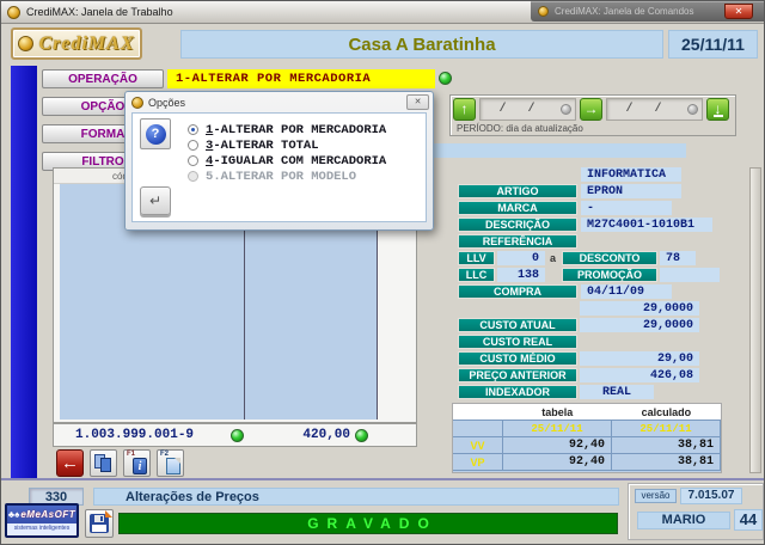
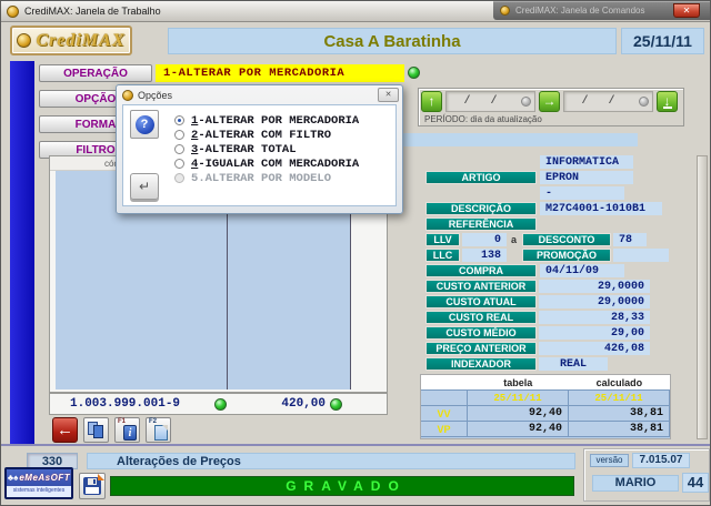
  CrediMAX: Janela de Trabalho
  CrediMAX: Janela de Comandos
  ✕
  CrediMAX
  Casa A Baratinha
  25/11/11
  OPERAÇÃO
  OPÇÃO
  FORMA
  FILTRO
  1-ALTERAR POR MERCADORIA
  1.003.999.001-9
  420,00
  ←
  i
  ↑
  / /
  →
  / /
  ↓
  PERÍODO: dia da atualização
  INFORMATICA
  ARTIGO
  EPRON
- MARCA
  -
  DESCRIÇÃO
  M27C4001-1010B1
  REFERÊNCIA
  LLV
  0
  a
  DESCONTO
  78
  LLC
  138
  PROMOÇÃO
  COMPRA
  04/11/09
+ CUSTO ANTERIOR
  29,0000
  CUSTO ATUAL
  29,0000
  CUSTO REAL
+ 28,33
  CUSTO MÉDIO
  29,00
  PREÇO ANTERIOR
  426,08
  INDEXADOR
  REAL
  tabela
  calculado
  25/11/11
  25/11/11
  VV
  92,40
  38,81
  VP
  92,40
  38,81
  330
  Alterações de Preços
  ♣♠
  eMeAsOFT
  GRAVADO
  versão
  7.015.07
  MARIO
  44
  Opções
  ?
  ↵
  1-ALTERAR POR MERCADORIA
+ 2-ALTERAR COM FILTRO
  3-ALTERAR TOTAL
  4-IGUALAR COM MERCADORIA
  5.ALTERAR POR MODELO
